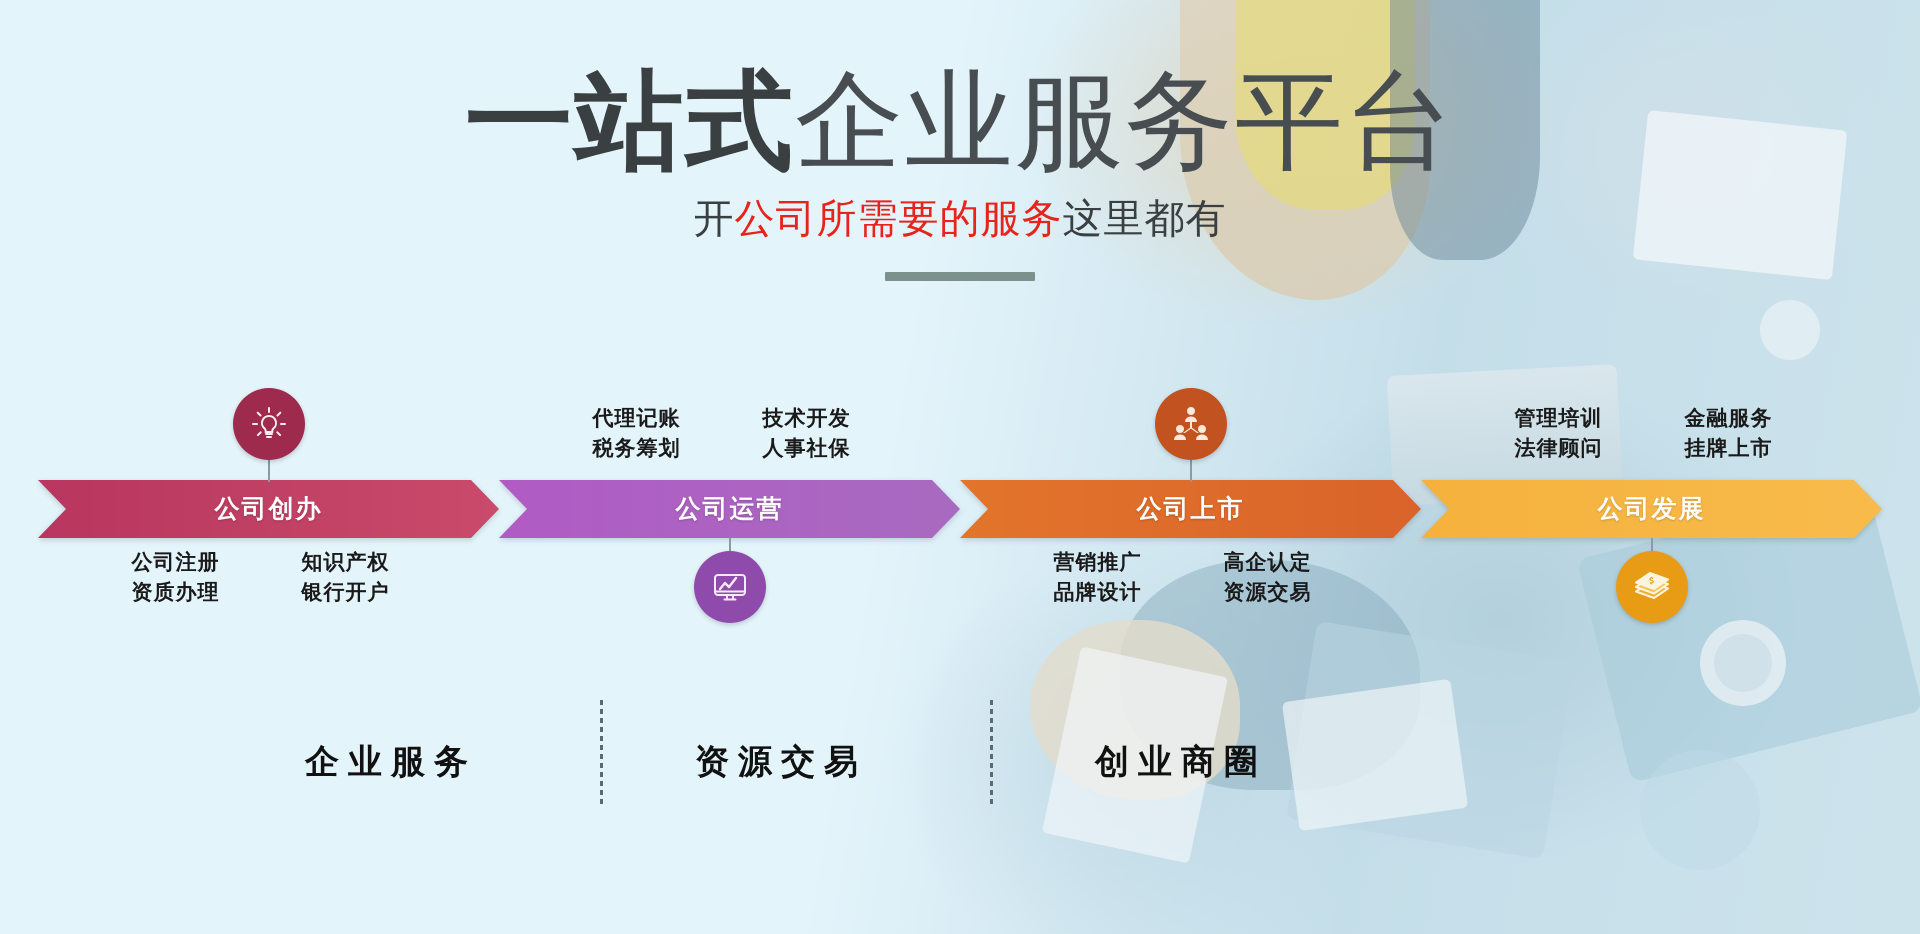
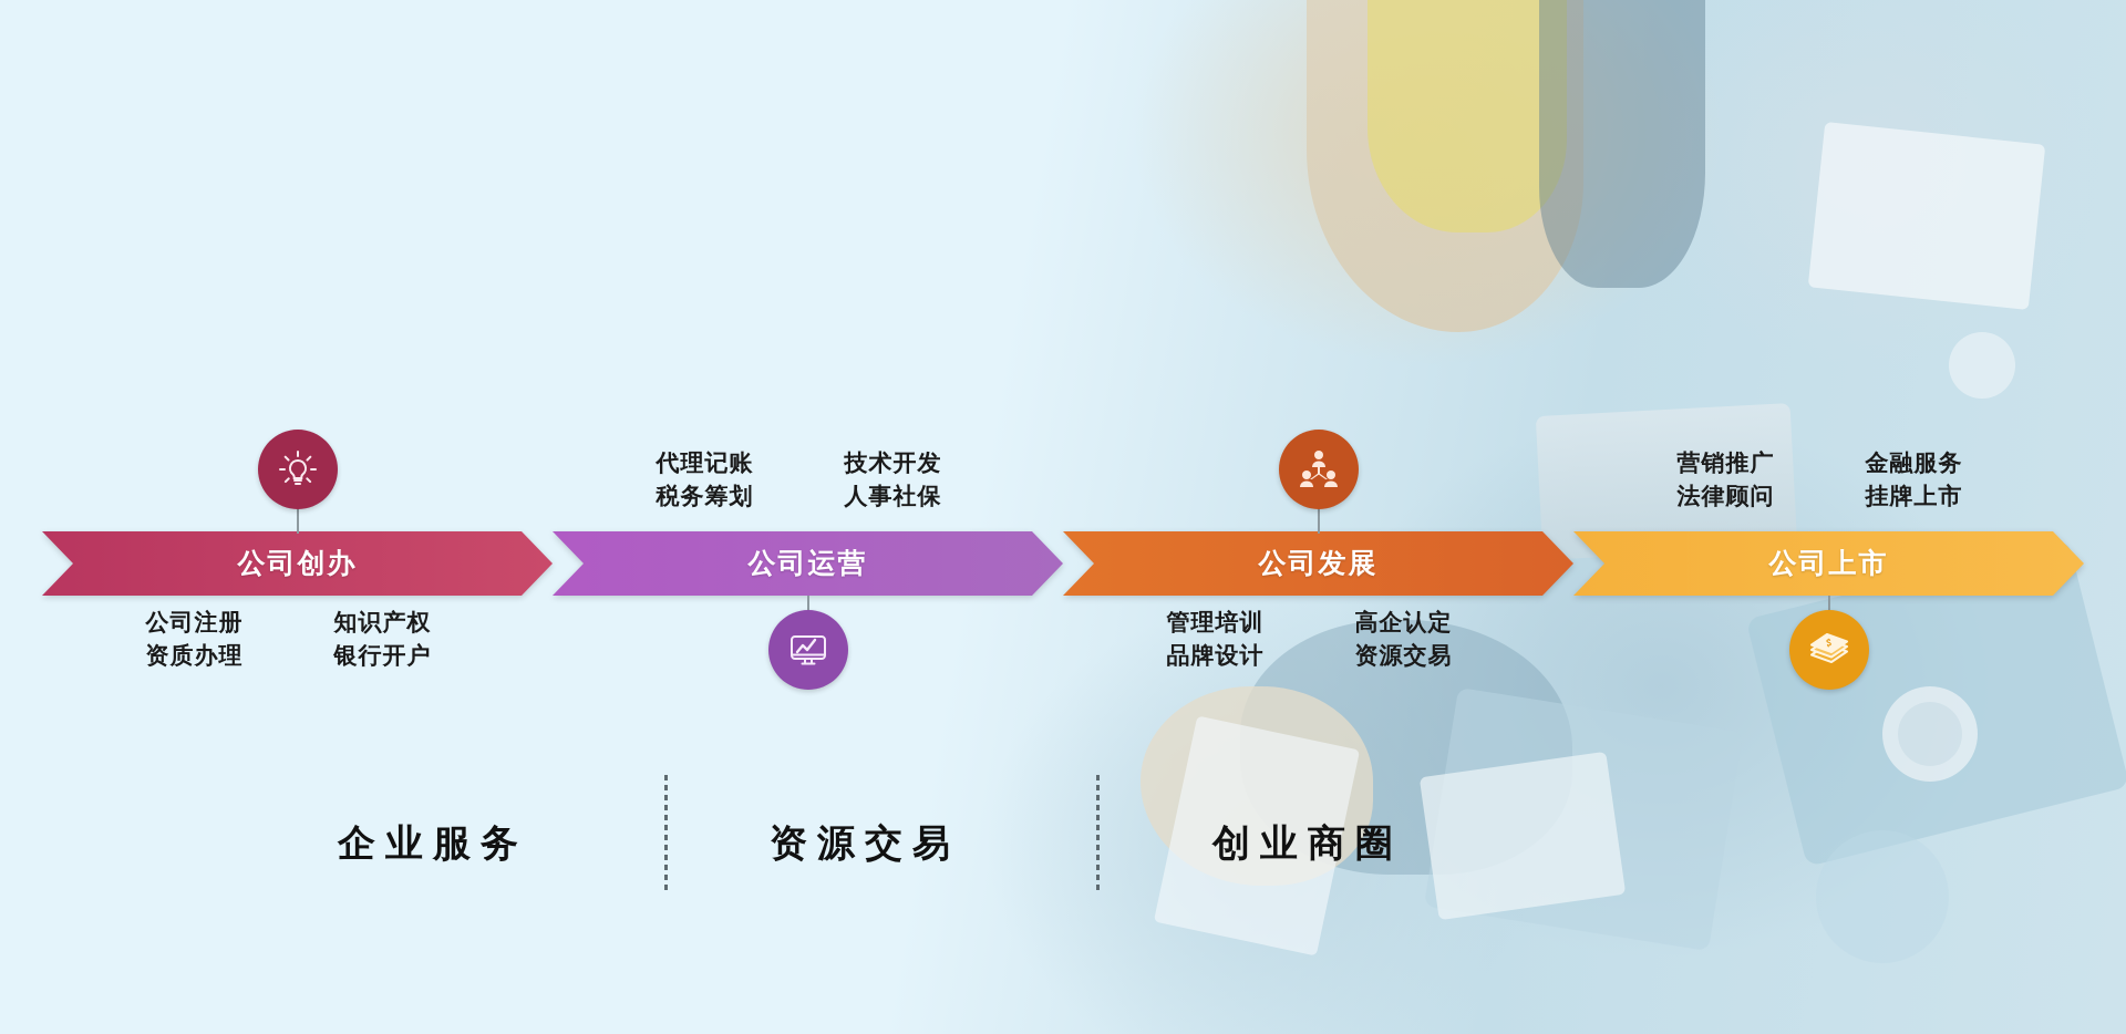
- 一站式企业服务平台
- 开公司所需要的服务这里都有
  公司创办
  公司注册
  资质办理
  知识产权
  银行开户
  公司运营
  代理记账
  税务筹划
  技术开发
  人事社保
- 公司上市
+ 公司发展
- 营销推广
+ 管理培训
  品牌设计
  高企认定
  资源交易
- 公司发展
+ 公司上市
- 管理培训
+ 营销推广
  法律顾问
  金融服务
  挂牌上市
  企业服务
  资源交易
  创业商圈
